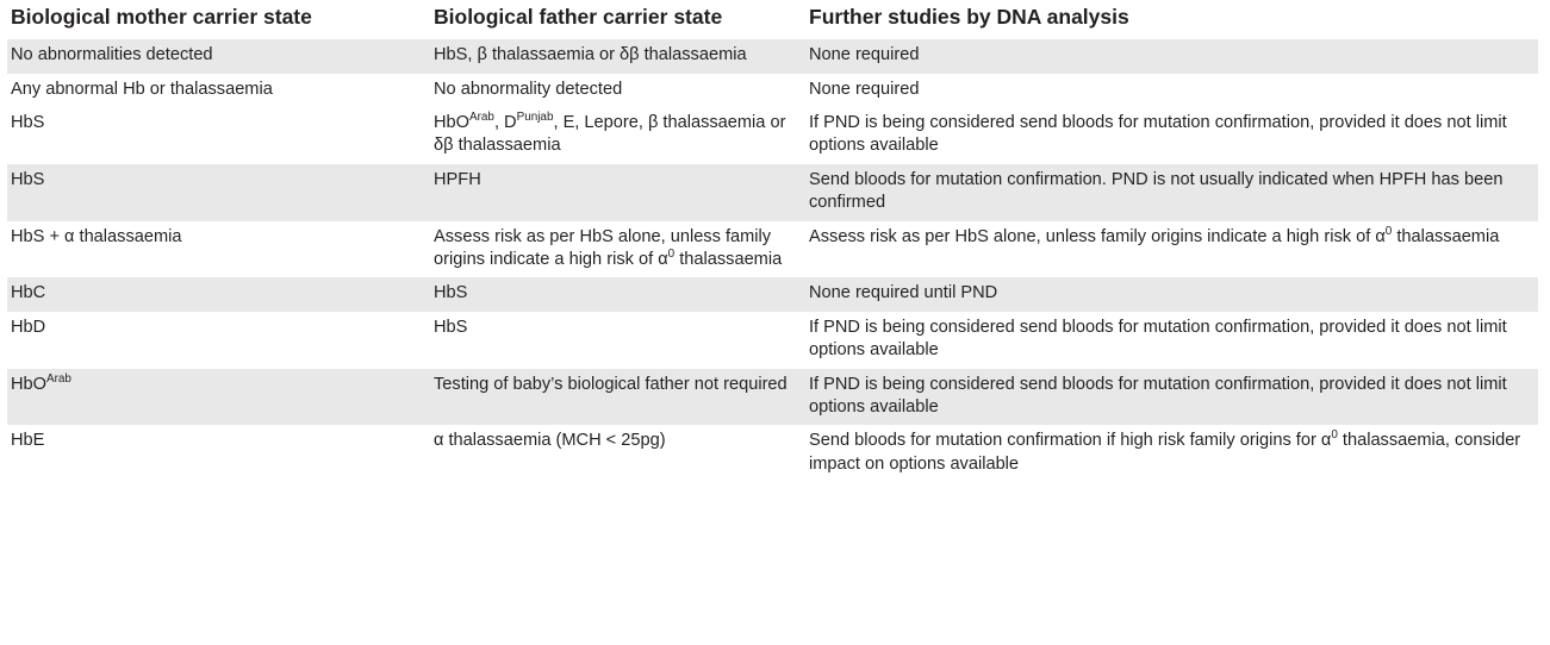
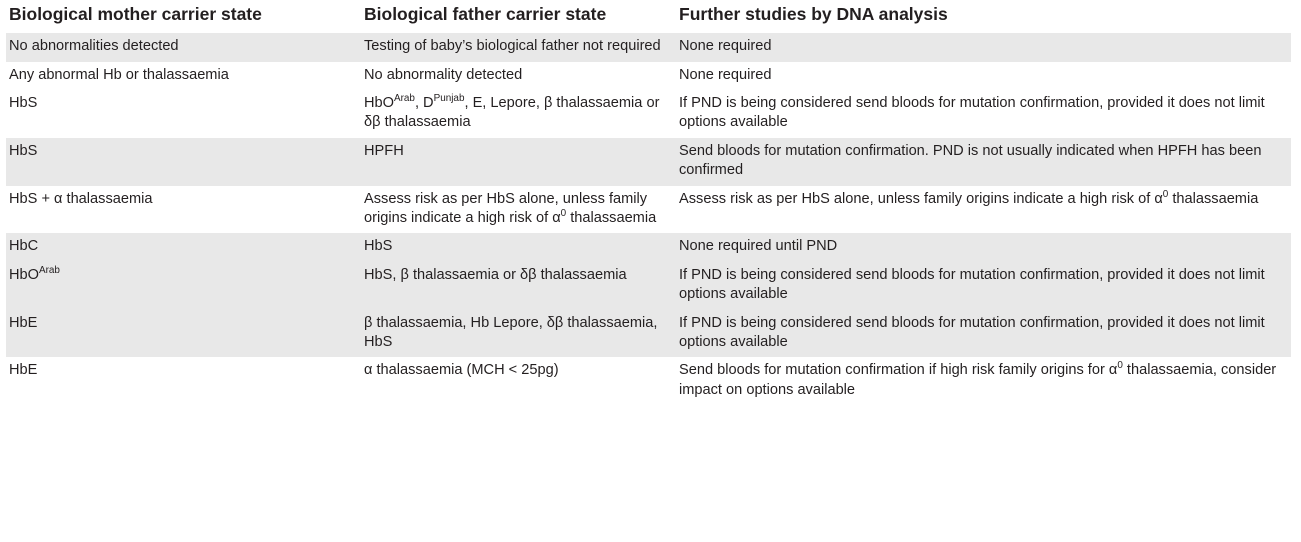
  Biological mother carrier state	Biological father carrier state	Further studies by DNA analysis
- No abnormalities detected	HbS, β thalassaemia or δβ thalassaemia	None required
+ No abnormalities detected	Testing of baby’s biological father not required	None required
  Any abnormal Hb or thalassaemia	No abnormality detected	None required
  HbS	HbOArab, DPunjab, E, Lepore, β thalassaemia or δβ thalassaemia	If PND is being considered send bloods for mutation confirmation, provided it does not limit options available
  HbS	HPFH	Send bloods for mutation confirmation. PND is not usually indicated when HPFH has been confirmed
  HbS + α thalassaemia	Assess risk as per HbS alone, unless family origins indicate a high risk of α0 thalassaemia	Assess risk as per HbS alone, unless family origins indicate a high risk of α0 thalassaemia
  HbC	HbS	None required until PND
- HbD	HbS	If PND is being considered send bloods for mutation confirmation, provided it does not limit options available
- HbOArab	Testing of baby’s biological father not required	If PND is being considered send bloods for mutation confirmation, provided it does not limit options available
+ HbOArab	HbS, β thalassaemia or δβ thalassaemia	If PND is being considered send bloods for mutation confirmation, provided it does not limit options available
+ HbE	β thalassaemia, Hb Lepore, δβ thalassaemia, HbS	If PND is being considered send bloods for mutation confirmation, provided it does not limit options available
  HbE	α thalassaemia (MCH < 25pg)	Send bloods for mutation confirmation if high risk family origins for α0 thalassaemia, consider impact on options available
